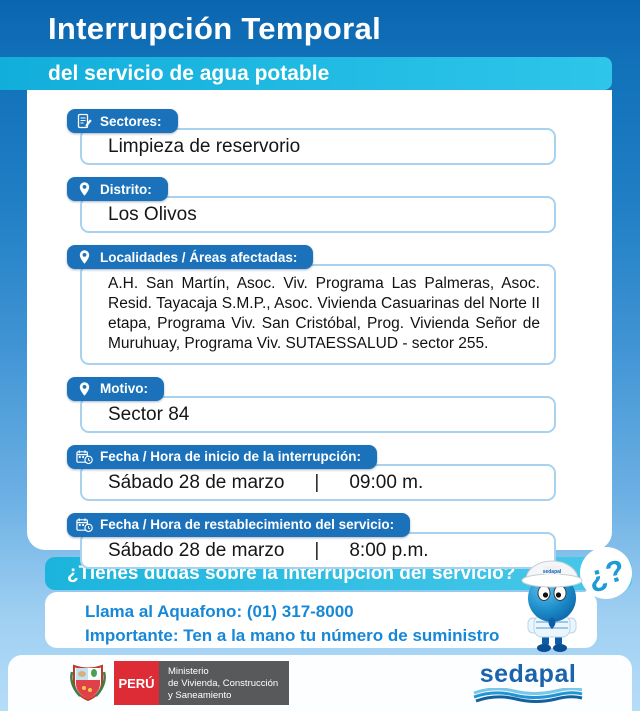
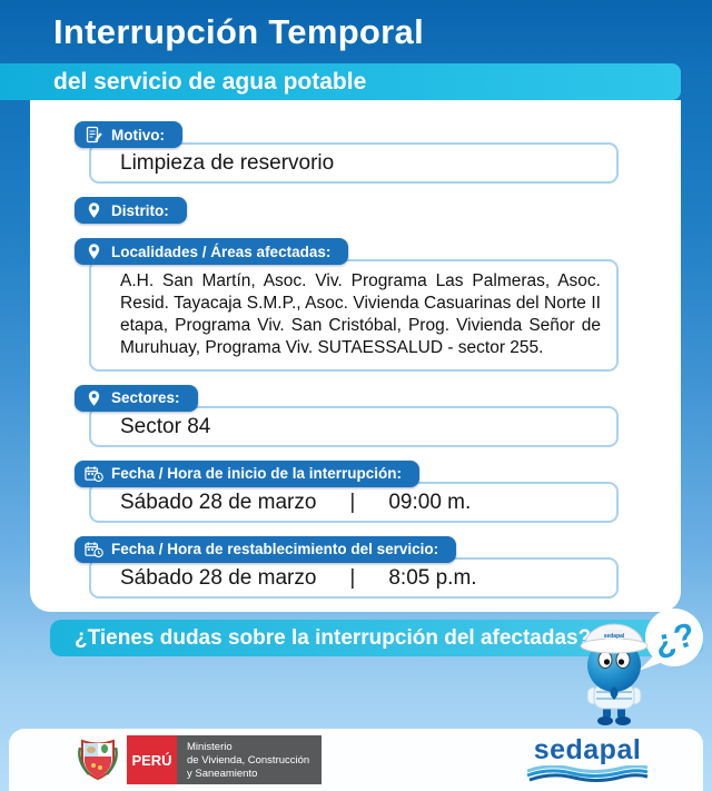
  Interrupción Temporal
  del servicio de agua potable
- Sectores:
+ Motivo:
  Limpieza de reservorio
  Distrito:
- Los Olivos
  Localidades / Áreas afectadas:
  A.H. San Martín, Asoc. Viv. Programa Las Palmeras, Asoc. Resid. Tayacaja S.M.P., Asoc. Vivienda Casuarinas del Norte II etapa, Programa Viv. San Cristóbal, Prog. Vivienda Señor de Muruhuay, Programa Viv. SUTAESSALUD - sector 255.
- Motivo:
+ Sectores:
  Sector 84
  Fecha / Hora de inicio de la interrupción:
  Sábado 28 de marzo
  |
  09:00 m.
  Fecha / Hora de restablecimiento del servicio:
  Sábado 28 de marzo
  |
- 8:00 p.m.
+ 8:05 p.m.
- ¿Tienes dudas sobre la interrupción del servicio?
+ ¿Tienes dudas sobre la interrupción del afectadas?
- Llama al Aquafono: (01) 317-8000
- Importante: Ten a la mano tu número de suministro
  PERÚ
  Ministerio
  de Vivienda, Construcción
  y Saneamiento
  sedapal
